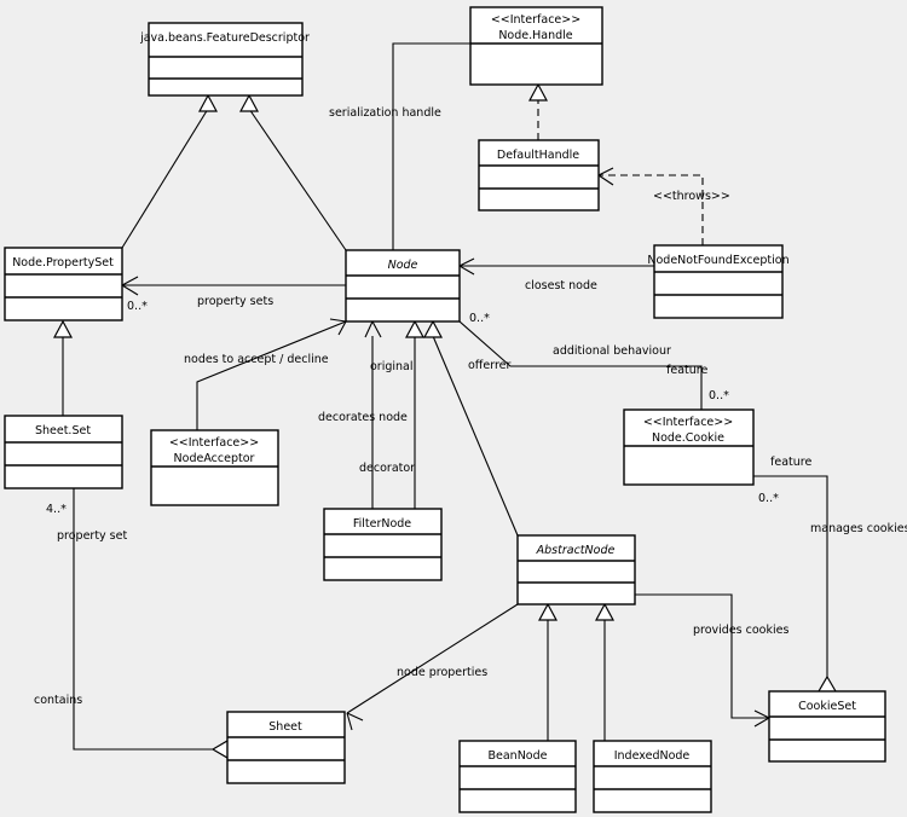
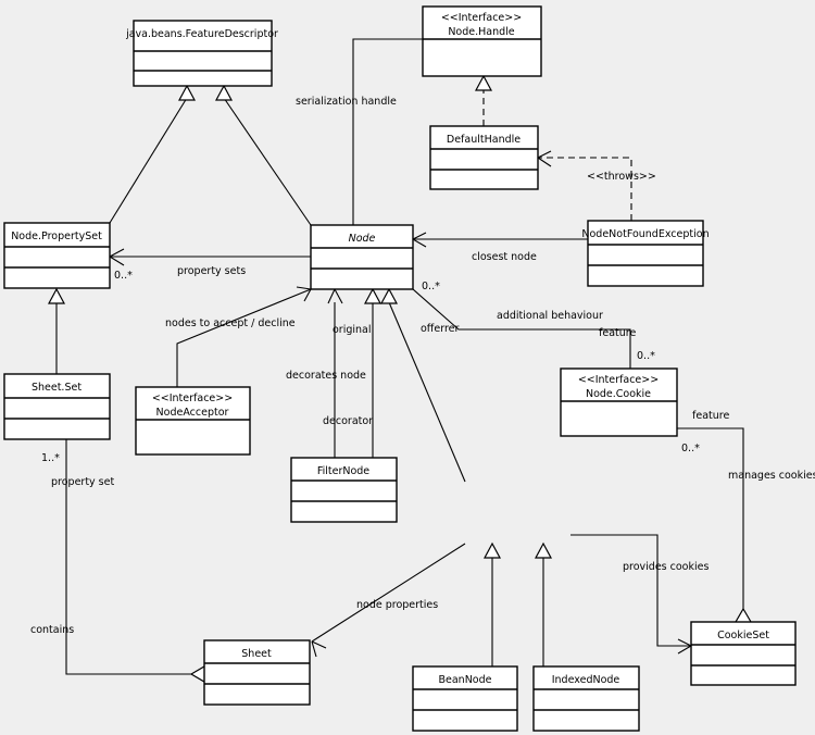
  java.beans.FeatureDescriptor
  <<Interface>>
  Node.Handle
  DefaultHandle
  Node.PropertySet
  Node
  NodeNotFoundException
  Sheet.Set
  <<Interface>>
  NodeAcceptor
  <<Interface>>
  Node.Cookie
  FilterNode
- AbstractNode
  CookieSet
  Sheet
  BeanNode
  IndexedNode
  serialization handle
  <<throws>>
  closest node
  property sets
  0..*
  0..*
  nodes to accept / decline
  original
  offerrer
  additional behaviour
  feature
  0..*
  decorates node
  decorator
  feature
  0..*
- 4..*
+ 1..*
  property set
  manages cookie
  provides cookies
  node properties
  contains
